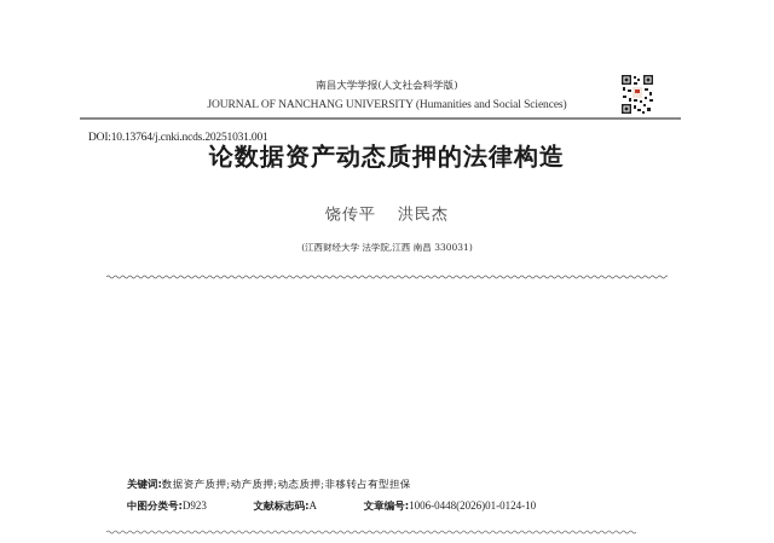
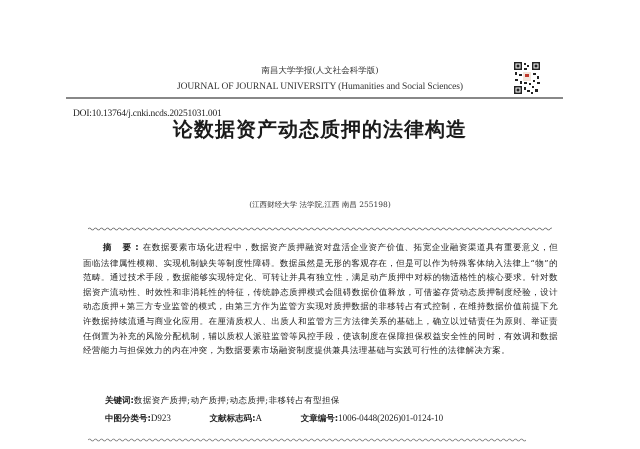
  南昌大学学报(人文社会科学版)
- JOURNAL OF NANCHANG UNIVERSITY (Humanities and Social Sciences)
+ JOURNAL OF JOURNAL UNIVERSITY (Humanities and Social Sciences)
  DOI:10.13764/j.cnki.ncds.20251031.001
  论数据资产动态质押的法律构造
- 饶传平 洪民杰
- (江西财经大学 法学院,江西 南昌 330031)
+ (江西财经大学 法学院,江西 南昌 255198)
+ 摘 要:在数据要素市场化进程中，数据资产质押融资对盘活企业资产价值、拓宽企业融资渠道具有重要意义，但面临法律属性模糊、实现机制缺失等制度性障碍。数据虽然是无形的客观存在，但是可以作为特殊客体纳入法律上“物”的范畴。通过技术手段，数据能够实现特定化、可转让并具有独立性，满足动产质押中对标的物适格性的核心要求。针对数据资产流动性、时效性和非消耗性的特征，传统静态质押模式会阻碍数据价值释放，可借鉴存货动态质押制度经验，设计动态质押+第三方专业监管的模式，由第三方作为监管方实现对质押数据的非移转占有式控制，在维持数据价值前提下允许数据持续流通与商业化应用。在厘清质权人、出质人和监管方三方法律关系的基础上，确立以过错责任为原则、举证责任倒置为补充的风险分配机制，辅以质权人派驻监管等风控手段，使该制度在保障担保权益安全性的同时，有效调和数据经营能力与担保效力的内在冲突，为数据要素市场融资制度提供兼具法理基础与实践可行性的法律解决方案。
  关键词:数据资产质押;动产质押;动态质押;非移转占有型担保
  中图分类号:D923 文献标志码:A 文章编号:1006-0448(2026)01-0124-10
